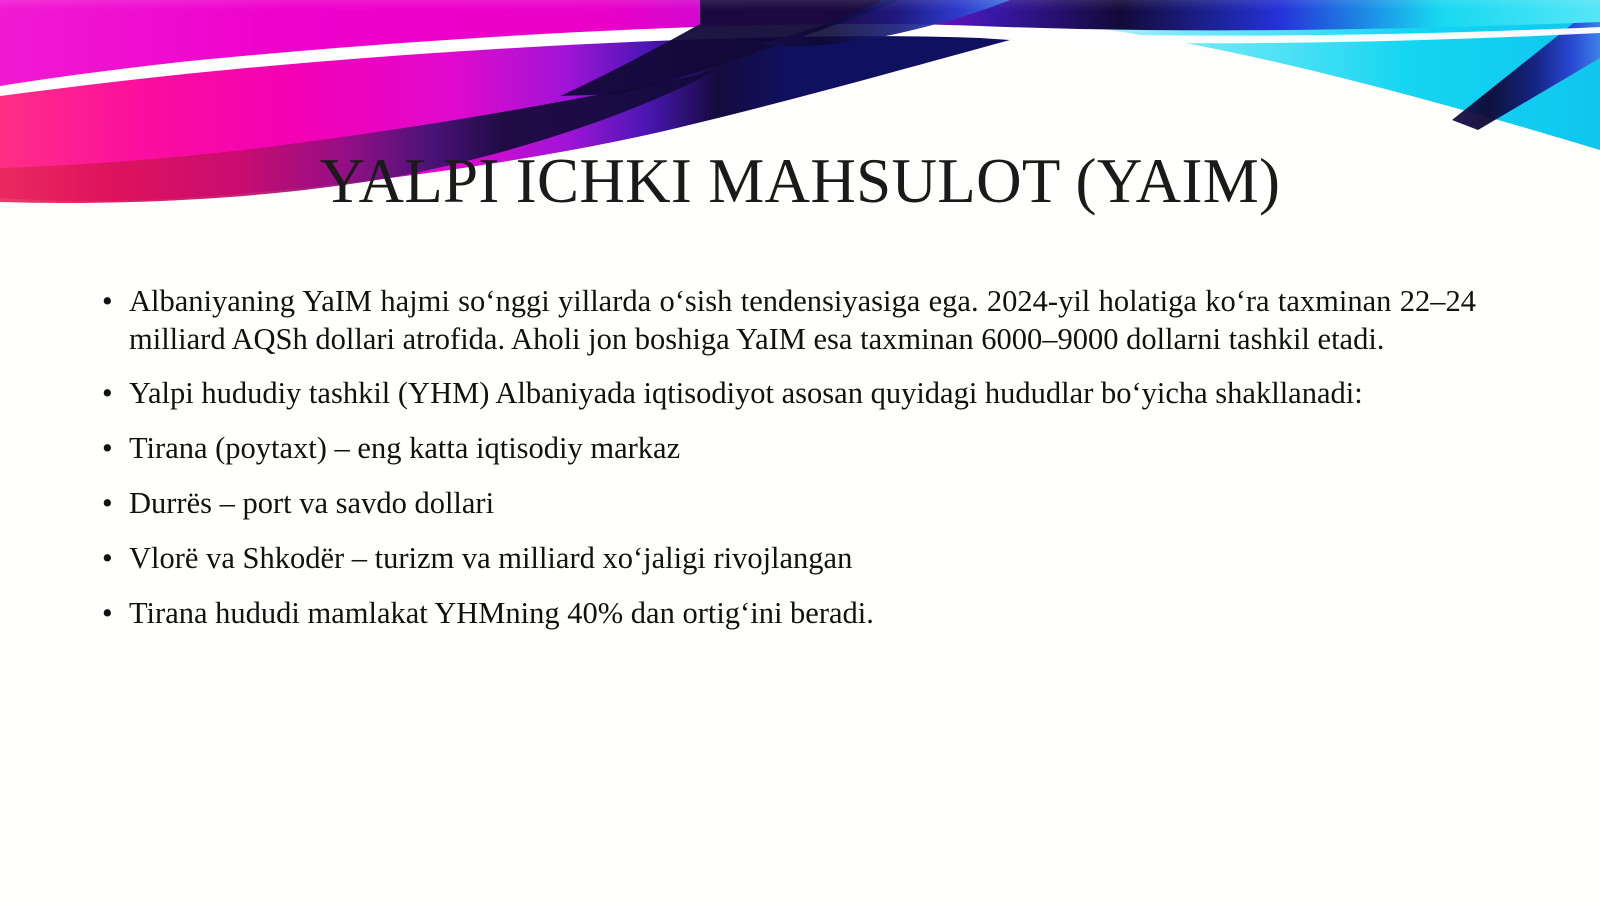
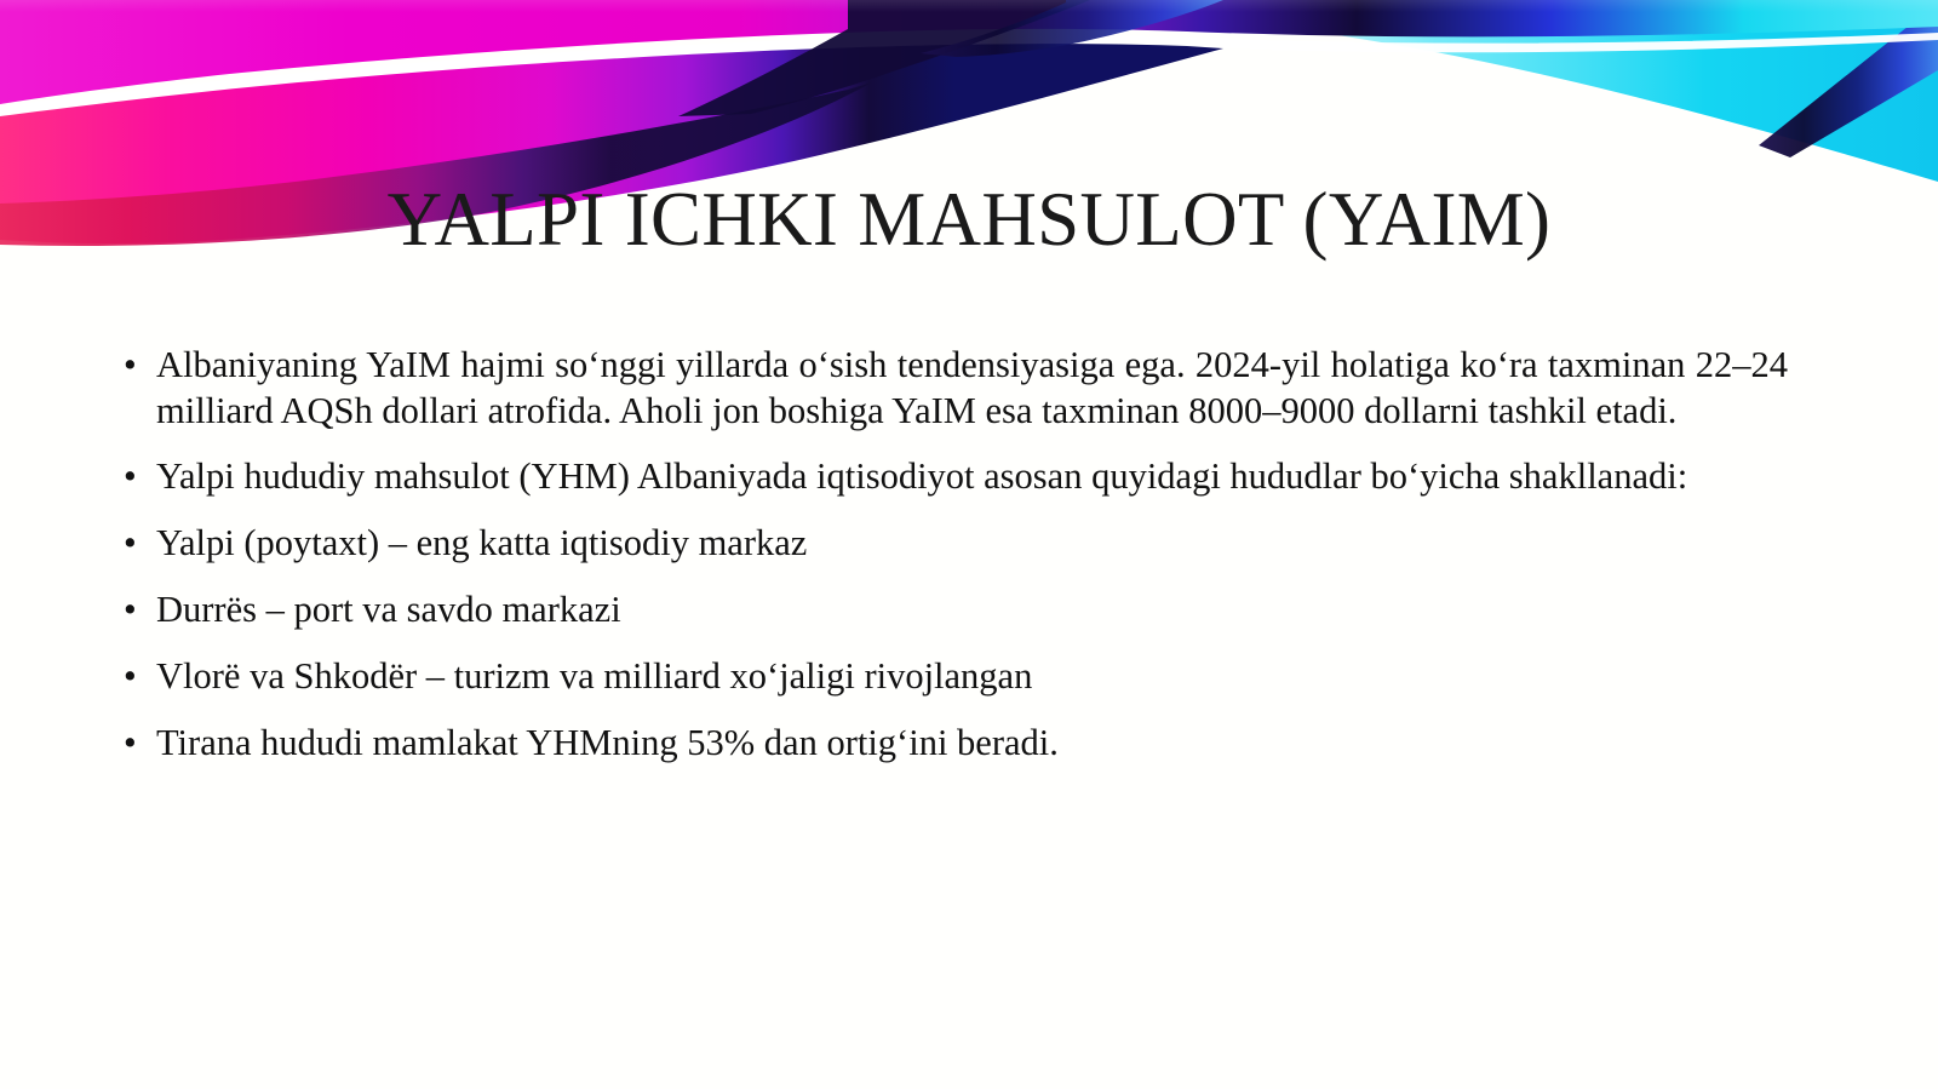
  YALPI ICHKI MAHSULOT (YAIM)
  •
- Albaniyaning YaIM hajmi so‘nggi yillarda o‘sish tendensiyasiga ega. 2024-yil holatiga ko‘ra taxminan 22–24 milliard AQSh dollari atrofida. Aholi jon boshiga YaIM esa taxminan 6000–9000 dollarni tashkil etadi.
+ Albaniyaning YaIM hajmi so‘nggi yillarda o‘sish tendensiyasiga ega. 2024-yil holatiga ko‘ra taxminan 22–24 milliard AQSh dollari atrofida. Aholi jon boshiga YaIM esa taxminan 8000–9000 dollarni tashkil etadi.
  •
- Yalpi hududiy tashkil (YHM) Albaniyada iqtisodiyot asosan quyidagi hududlar bo‘yicha shakllanadi:
+ Yalpi hududiy mahsulot (YHM) Albaniyada iqtisodiyot asosan quyidagi hududlar bo‘yicha shakllanadi:
  •
- Tirana (poytaxt) – eng katta iqtisodiy markaz
+ Yalpi (poytaxt) – eng katta iqtisodiy markaz
  •
- Durrës – port va savdo dollari
+ Durrës – port va savdo markazi
  •
  Vlorë va Shkodër – turizm va milliard xo‘jaligi rivojlangan
  •
- Tirana hududi mamlakat YHMning 40% dan ortig‘ini beradi.
+ Tirana hududi mamlakat YHMning 53% dan ortig‘ini beradi.
